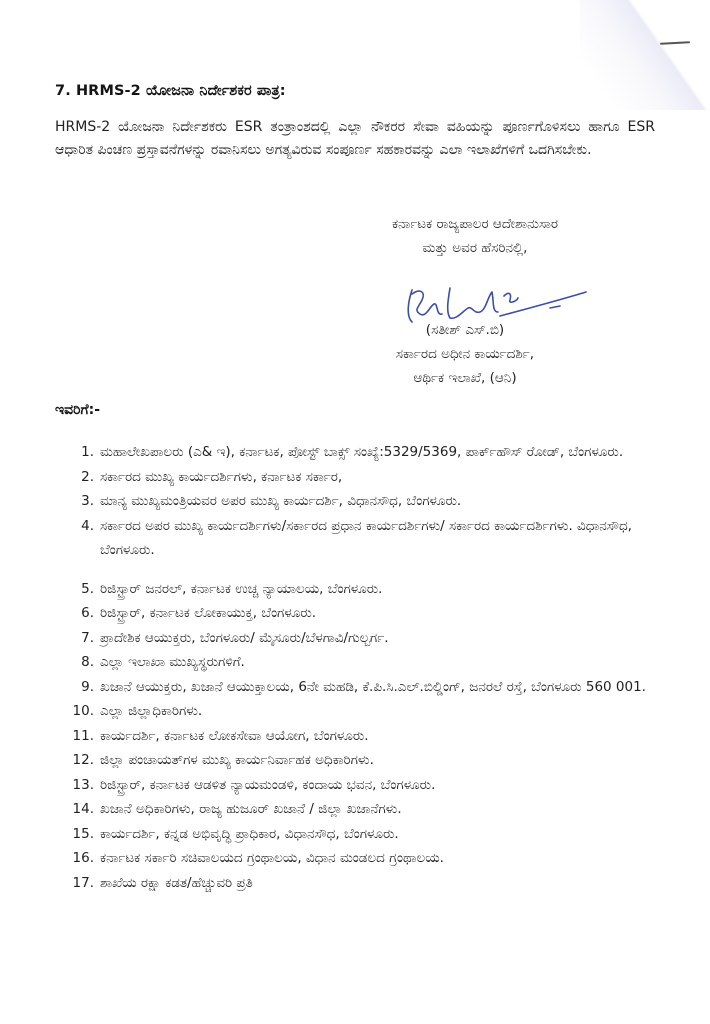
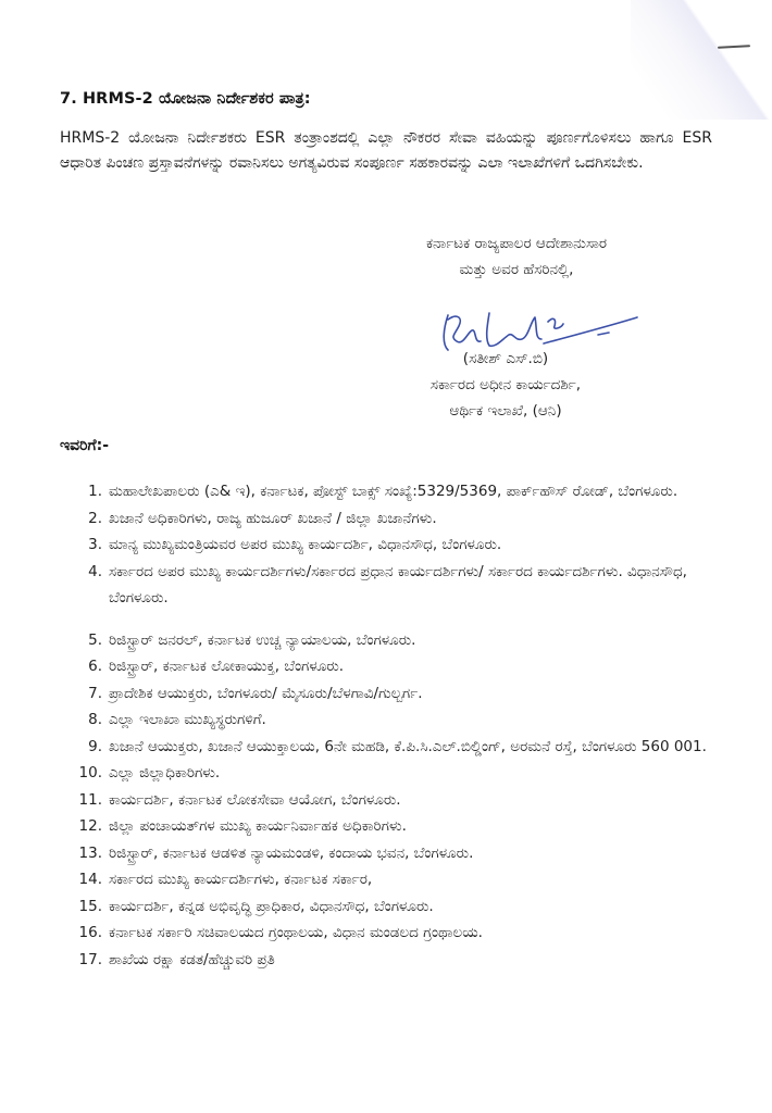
  7. HRMS-2 ಯೋಜನಾ ನಿರ್ದೇಶಕರ ಪಾತ್ರ:
  HRMS-2 ಯೋಜನಾ ನಿರ್ದೇಶಕರು ESR ತಂತ್ರಾಂಶದಲ್ಲಿ ಎಲ್ಲಾ ನೌಕರರ ಸೇವಾ ವಹಿಯನ್ನು ಪೂರ್ಣಗೊಳಿಸಲು ಹಾಗೂ ESR ಆಧಾರಿತ ಪಿಂಚಣ ಪ್ರಸ್ತಾವನೆಗಳನ್ನು ರವಾನಿಸಲು ಅಗತ್ಯವಿರುವ ಸಂಪೂರ್ಣ ಸಹಕಾರವನ್ನು ಎಲಾ ಇಲಾಖೆಗಳಿಗೆ ಒದಗಿಸಬೇಕು.
  ಕರ್ನಾಟಕ ರಾಜ್ಯಪಾಲರ ಆದೇಶಾನುಸಾರ
  ಮತ್ತು ಅವರ ಹೆಸರಿನಲ್ಲಿ,
  (ಸತೀಶ್ ಎಸ್.ಬಿ)
  ಸರ್ಕಾರದ ಅಧೀನ ಕಾರ್ಯದರ್ಶಿ,
  ಆರ್ಥಿಕ ಇಲಾಖೆ, (ಆನಿ)
  ಇವರಿಗೆ:-
  1.
  ಮಹಾಲೇಖಪಾಲರು (ಎ& ಇ), ಕರ್ನಾಟಕ, ಪೋಸ್ಟ್ ಬಾಕ್ಸ್ ಸಂಖ್ಯೆ:5329/5369, ಪಾರ್ಕ್‌ಹೌಸ್ ರೋಡ್, ಬೆಂಗಳೂರು.
  2.
- ಸರ್ಕಾರದ ಮುಖ್ಯ ಕಾರ್ಯದರ್ಶಿಗಳು, ಕರ್ನಾಟಕ ಸರ್ಕಾರ,
+ ಖಜಾನೆ ಅಧಿಕಾರಿಗಳು, ರಾಜ್ಯ ಹುಜೂರ್ ಖಜಾನೆ / ಜಿಲ್ಲಾ ಖಜಾನೆಗಳು.
  3.
  ಮಾನ್ಯ ಮುಖ್ಯಮಂತ್ರಿಯವರ ಅಪರ ಮುಖ್ಯ ಕಾರ್ಯದರ್ಶಿ, ವಿಧಾನಸೌಧ, ಬೆಂಗಳೂರು.
  4.
  ಸರ್ಕಾರದ ಅಪರ ಮುಖ್ಯ ಕಾರ್ಯದರ್ಶಿಗಳು/ಸರ್ಕಾರದ ಪ್ರಧಾನ ಕಾರ್ಯದರ್ಶಿಗಳು/ ಸರ್ಕಾರದ ಕಾರ್ಯದರ್ಶಿಗಳು. ವಿಧಾನಸೌಧ, ಬೆಂಗಳೂರು.
  5.
  ರಿಜಿಸ್ಟ್ರಾರ್ ಜನರಲ್, ಕರ್ನಾಟಕ ಉಚ್ಚ ನ್ಯಾಯಾಲಯ, ಬೆಂಗಳೂರು.
  6.
  ರಿಜಿಸ್ಟ್ರಾರ್, ಕರ್ನಾಟಕ ಲೋಕಾಯುಕ್ತ, ಬೆಂಗಳೂರು.
  7.
  ಪ್ರಾದೇಶಿಕ ಆಯುಕ್ತರು, ಬೆಂಗಳೂರು/ ಮೈಸೂರು/ಬೆಳಗಾವಿ/ಗುಲ್ಬರ್ಗ.
  8.
  ಎಲ್ಲಾ ಇಲಾಖಾ ಮುಖ್ಯಸ್ಥರುಗಳಿಗೆ.
  9.
- ಖಜಾನೆ ಆಯುಕ್ತರು, ಖಜಾನೆ ಆಯುಕ್ತಾಲಯ, 6ನೇ ಮಹಡಿ, ಕೆ.ಪಿ.ಸಿ.ಎಲ್.ಬಿಲ್ಡಿಂಗ್, ಜನರಲೆ ರಸ್ತೆ, ಬೆಂಗಳೂರು 560 001.
+ ಖಜಾನೆ ಆಯುಕ್ತರು, ಖಜಾನೆ ಆಯುಕ್ತಾಲಯ, 6ನೇ ಮಹಡಿ, ಕೆ.ಪಿ.ಸಿ.ಎಲ್.ಬಿಲ್ಡಿಂಗ್, ಅರಮನೆ ರಸ್ತೆ, ಬೆಂಗಳೂರು 560 001.
  10.
  ಎಲ್ಲಾ ಜಿಲ್ಲಾಧಿಕಾರಿಗಳು.
  11.
  ಕಾರ್ಯದರ್ಶಿ, ಕರ್ನಾಟಕ ಲೋಕಸೇವಾ ಆಯೋಗ, ಬೆಂಗಳೂರು.
  12.
  ಜಿಲ್ಲಾ ಪಂಚಾಯತ್‌ಗಳ ಮುಖ್ಯ ಕಾರ್ಯನಿರ್ವಾಹಕ ಅಧಿಕಾರಿಗಳು.
  13.
  ರಿಜಿಸ್ಟ್ರಾರ್, ಕರ್ನಾಟಕ ಆಡಳಿತ ನ್ಯಾಯಮಂಡಳಿ, ಕಂದಾಯ ಭವನ, ಬೆಂಗಳೂರು.
  14.
- ಖಜಾನೆ ಅಧಿಕಾರಿಗಳು, ರಾಜ್ಯ ಹುಜೂರ್ ಖಜಾನೆ / ಜಿಲ್ಲಾ ಖಜಾನೆಗಳು.
+ ಸರ್ಕಾರದ ಮುಖ್ಯ ಕಾರ್ಯದರ್ಶಿಗಳು, ಕರ್ನಾಟಕ ಸರ್ಕಾರ,
  15.
  ಕಾರ್ಯದರ್ಶಿ, ಕನ್ನಡ ಅಭಿವೃದ್ಧಿ ಪ್ರಾಧಿಕಾರ, ವಿಧಾನಸೌಧ, ಬೆಂಗಳೂರು.
  16.
  ಕರ್ನಾಟಕ ಸರ್ಕಾರಿ ಸಚಿವಾಲಯದ ಗ್ರಂಥಾಲಯ, ವಿಧಾನ ಮಂಡಲದ ಗ್ರಂಥಾಲಯ.
  17.
  ಶಾಖೆಯ ರಕ್ಷಾ ಕಡತ/ಹೆಚ್ಚುವರಿ ಪ್ರತಿ
